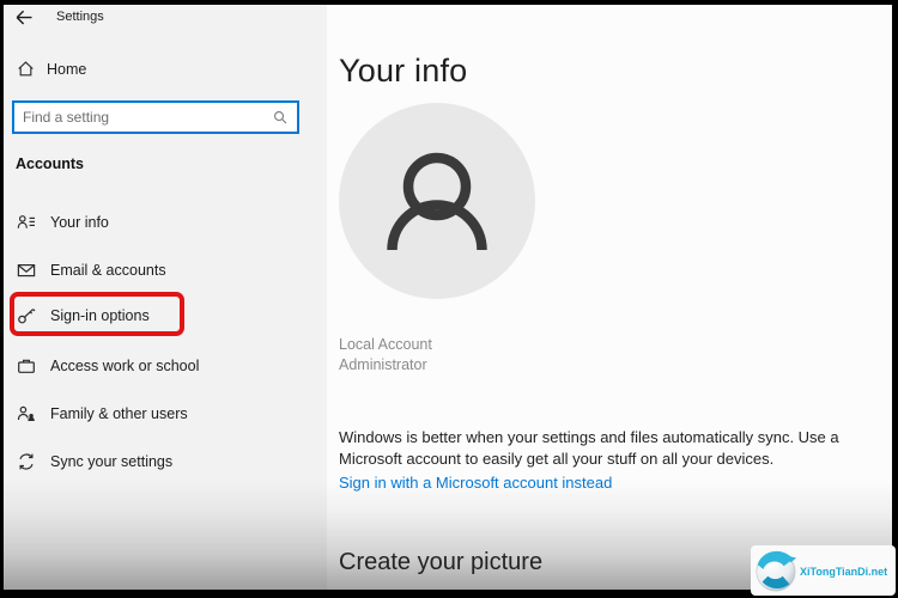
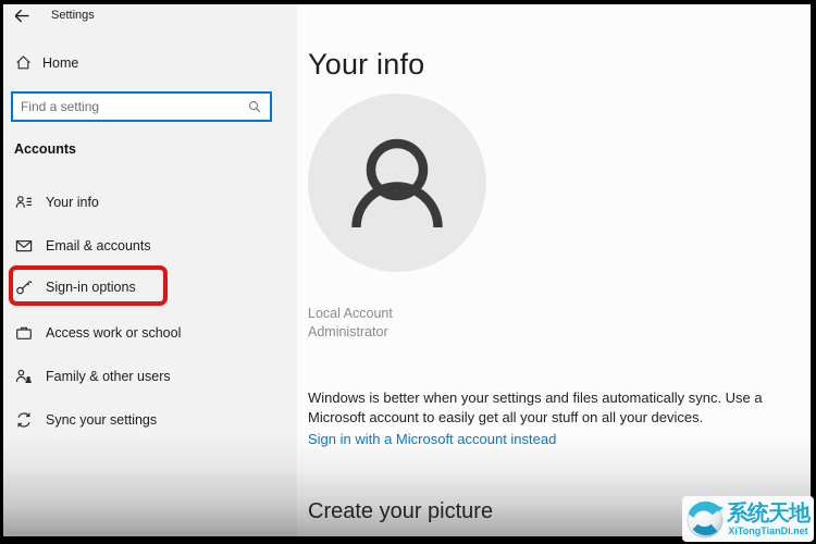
+ 系统天地
  XiTongTianDi.net
